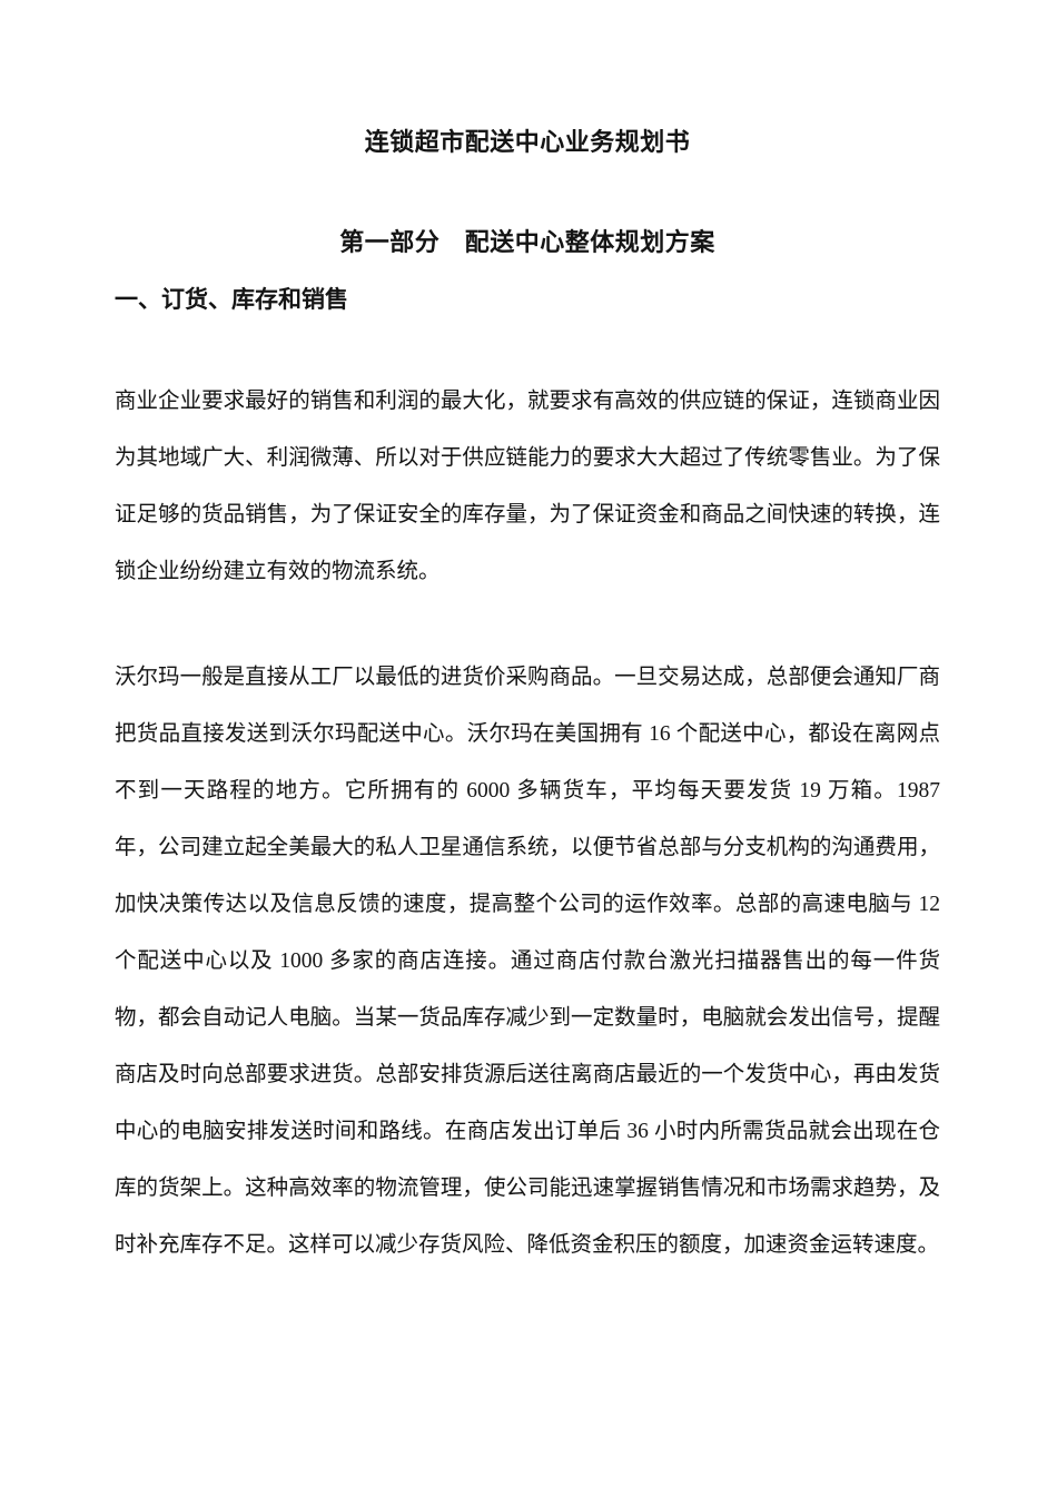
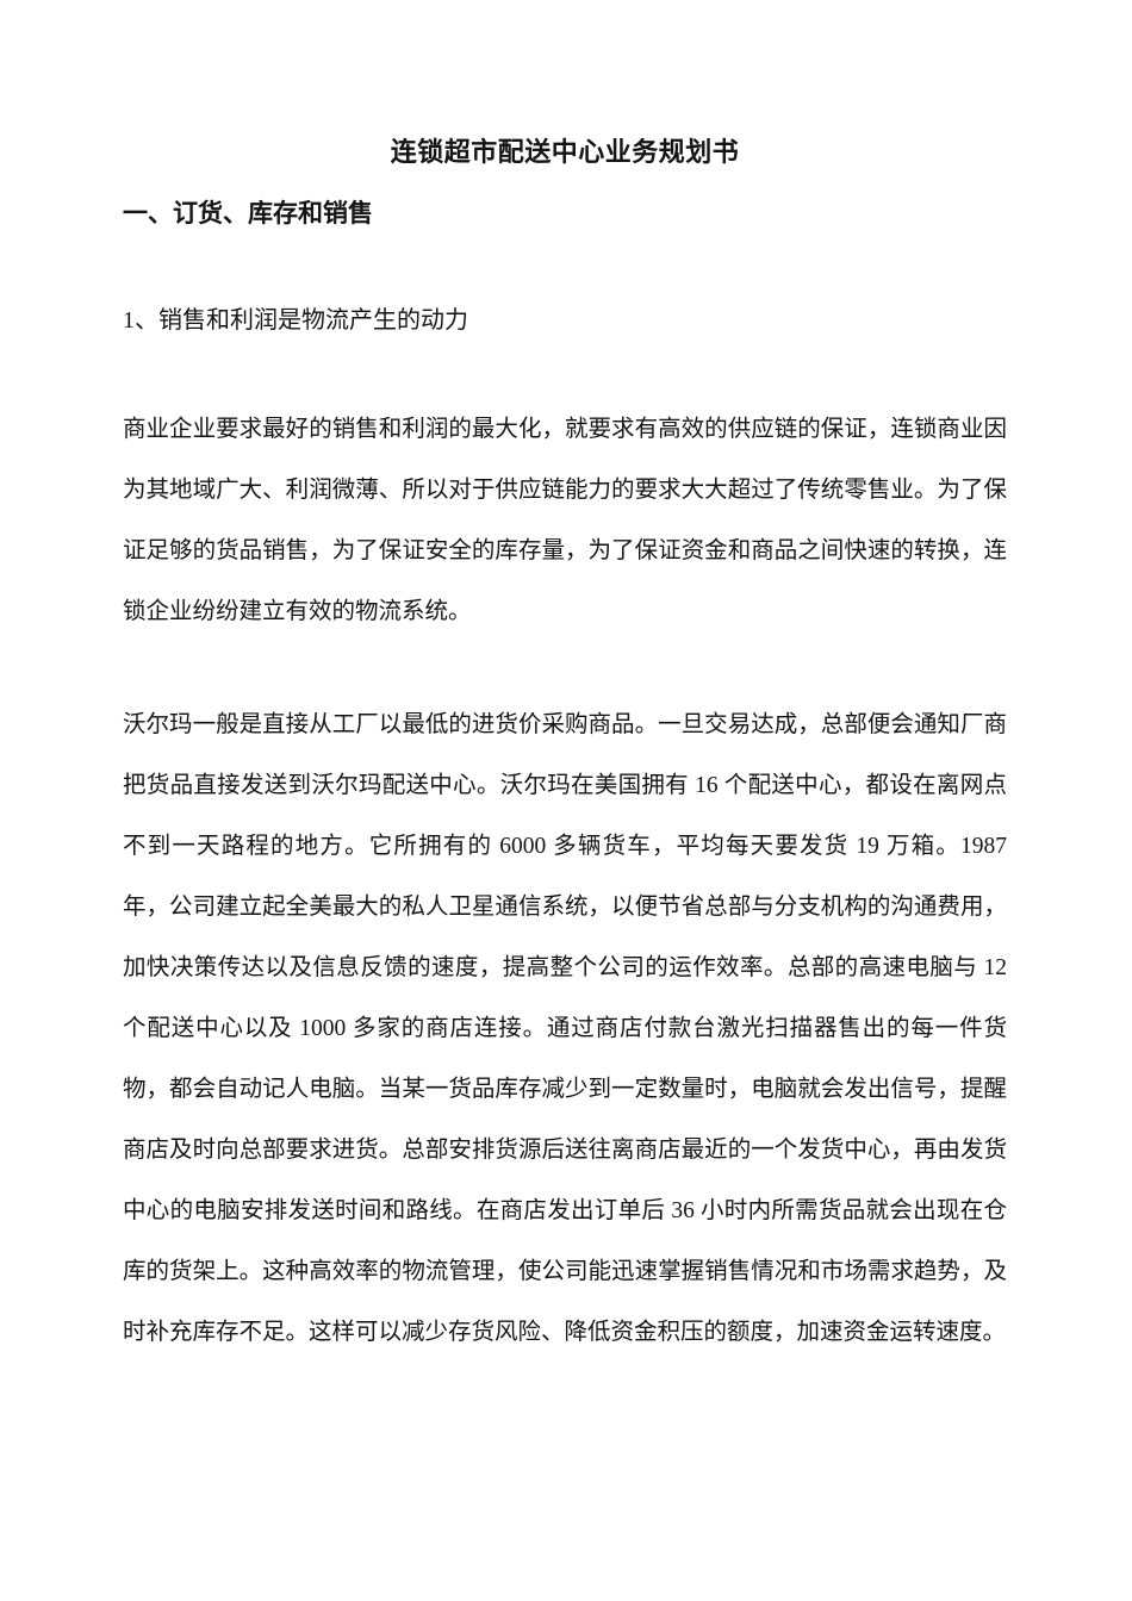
  连锁超市配送中心业务规划书
- 第一部分 配送中心整体规划方案
  一、订货、库存和销售
+ 1、销售和利润是物流产生的动力
  商业企业要求最好的销售和利润的最大化，就要求有高效的供应链的保证，连锁商业因为其地域广大、利润微薄、所以对于供应链能力的要求大大超过了传统零售业。为了保证足够的货品销售，为了保证安全的库存量，为了保证资金和商品之间快速的转换，连锁企业纷纷建立有效的物流系统。
  沃尔玛一般是直接从工厂以最低的进货价采购商品。一旦交易达成，总部便会通知厂商把货品直接发送到沃尔玛配送中心。沃尔玛在美国拥有 16 个配送中心，都设在离网点不到一天路程的地方。它所拥有的 6000 多辆货车，平均每天要发货 19 万箱。1987 年，公司建立起全美最大的私人卫星通信系统，以便节省总部与分支机构的沟通费用，加快决策传达以及信息反馈的速度，提高整个公司的运作效率。总部的高速电脑与 12 个配送中心以及 1000 多家的商店连接。通过商店付款台激光扫描器售出的每一件货物，都会自动记人电脑。当某一货品库存减少到一定数量时，电脑就会发出信号，提醒商店及时向总部要求进货。总部安排货源后送往离商店最近的一个发货中心，再由发货中心的电脑安排发送时间和路线。在商店发出订单后 36 小时内所需货品就会出现在仓库的货架上。这种高效率的物流管理，使公司能迅速掌握销售情况和市场需求趋势，及时补充库存不足。这样可以减少存货风险、降低资金积压的额度，加速资金运转速度。
